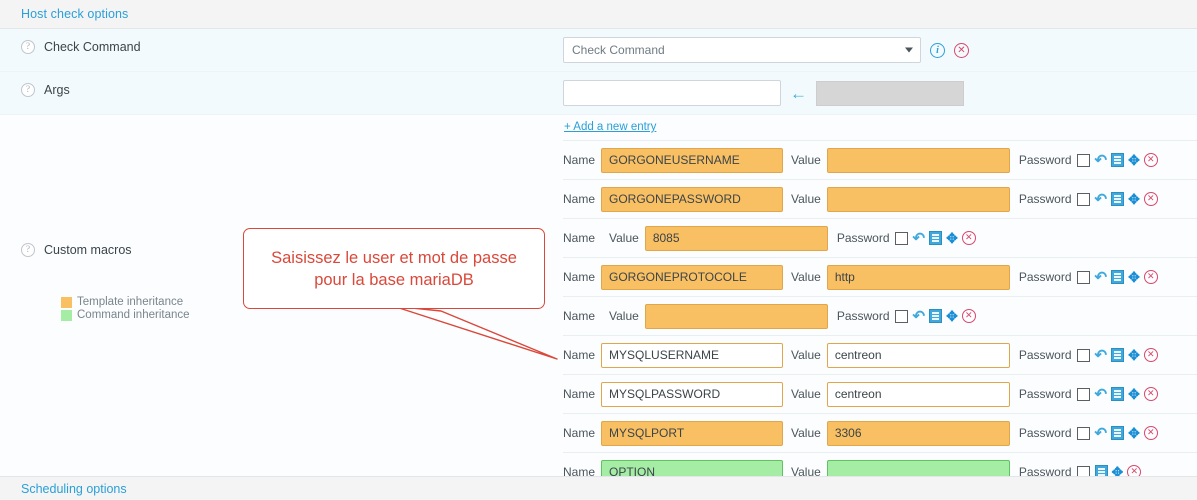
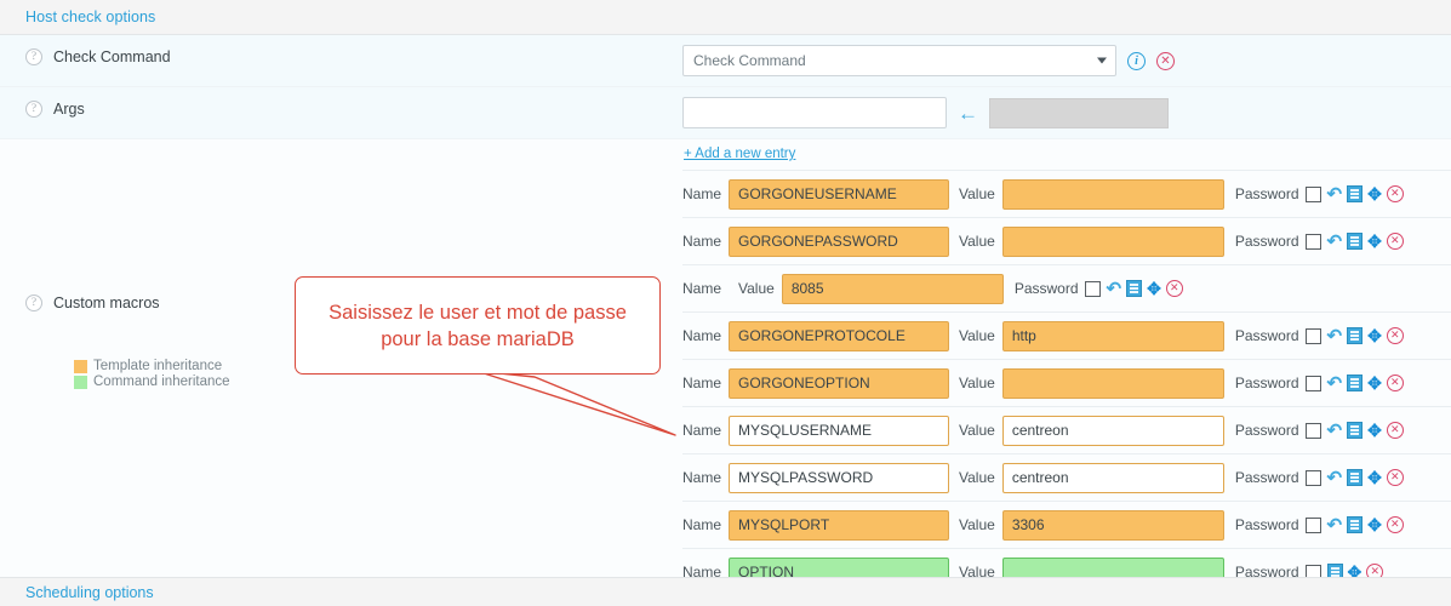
  Host check options
  ?
  Check Command
  Check Command
  i
  ✕
  ?
  Args
  ←
  ?
  Custom macros
  Template inheritance
  Command inheritance
  + Add a new entry
  Name
  GORGONEUSERNAME
  Value
  Password
  ↶
  ✥
  ✕
  Name
  GORGONEPASSWORD
  Value
  Password
  ↶
  ✥
  ✕
  Name
  Value
  8085
  Password
  ↶
  ✥
  ✕
  Name
  GORGONEPROTOCOLE
  Value
  http
  Password
  ↶
  ✥
  ✕
  Name
+ GORGONEOPTION
  Value
  Password
  ↶
  ✥
  ✕
  Name
  MYSQLUSERNAME
  Value
  centreon
  Password
  ↶
  ✥
  ✕
  Name
  MYSQLPASSWORD
  Value
  centreon
  Password
  ↶
  ✥
  ✕
  Name
  MYSQLPORT
  Value
  3306
  Password
  ↶
  ✥
  ✕
  Name
  OPTION
  Value
  Password
  ✥
  ✕
  Saisissez le user et mot de passe pour la base mariaDB
  Scheduling options
